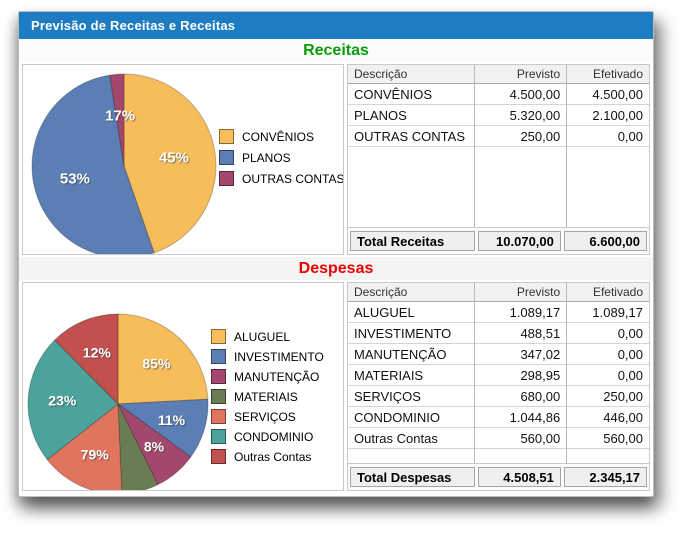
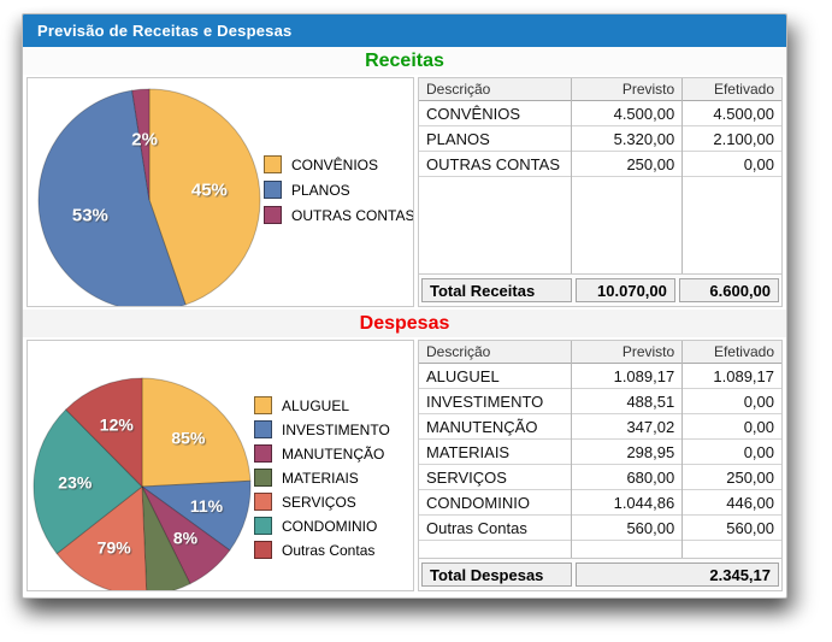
- Previsão de Receitas e Receitas
+ Previsão de Receitas e Despesas
  Receitas
  45%
  53%
- 17%
+ 2%
  CONVÊNIOS
  PLANOS
  OUTRAS CONTAS
  Descrição	Previsto	Efetivado
  CONVÊNIOS	4.500,00	4.500,00
  PLANOS	5.320,00	2.100,00
  OUTRAS CONTAS	250,00	0,00
  Total Receitas
  10.070,00
  6.600,00
  Despesas
  85%
  11%
  8%
  79%
  23%
  12%
  ALUGUEL
  INVESTIMENTO
  MANUTENÇÃO
  MATERIAIS
  SERVIÇOS
  CONDOMINIO
  Outras Contas
  Descrição	Previsto	Efetivado
  ALUGUEL	1.089,17	1.089,17
  INVESTIMENTO	488,51	0,00
  MANUTENÇÃO	347,02	0,00
  MATERIAIS	298,95	0,00
  SERVIÇOS	680,00	250,00
  CONDOMINIO	1.044,86	446,00
  Outras Contas	560,00	560,00
  Total Despesas
- 4.508,51
  2.345,17
